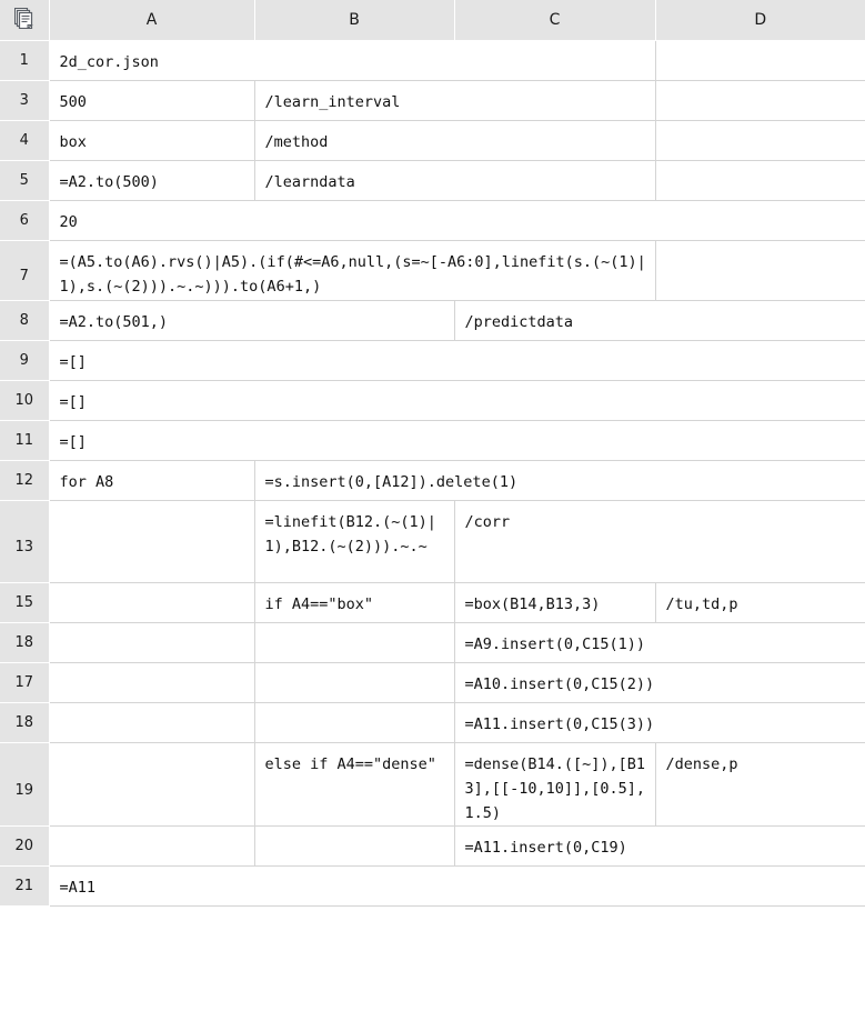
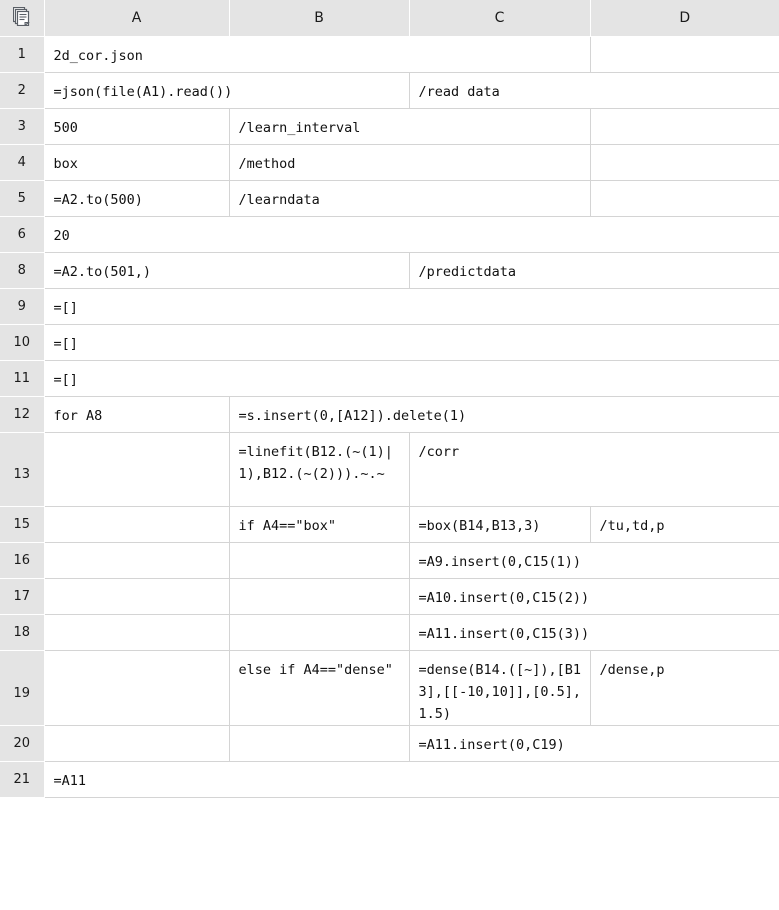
  	A	B	C	D
  1	2d_cor.json
+ 2	=json(file(A1).read())	/read data
  3	500	/learn_interval
  4	box	/method
  5	=A2.to(500)	/learndata
  6	20
- 7	=(A5.to(A6).rvs()|A5).(if(#<=A6,null,(s=~[-A6:0],linefit(s.(~(1)|1),s.(~(2))).~.~))).to(A6+1,)
  8	=A2.to(501,)	/predictdata
  9	=[]
  10	=[]
  11	=[]
  12	for A8	=s.insert(0,[A12]).delete(1)
  13		=linefit(B12.(~(1)|1),B12.(~(2))).~.~	/corr
  15		if A4=="box"	=box(B14,B13,3)	/tu,td,p
- 18			=A9.insert(0,C15(1))
+ 16			=A9.insert(0,C15(1))
  17			=A10.insert(0,C15(2))
  18			=A11.insert(0,C15(3))
  19		else if A4=="dense"	=dense(B14.([~]),[B13],[[-10,10]],[0.5],1.5)	/dense,p
  20			=A11.insert(0,C19)
  21	=A11
